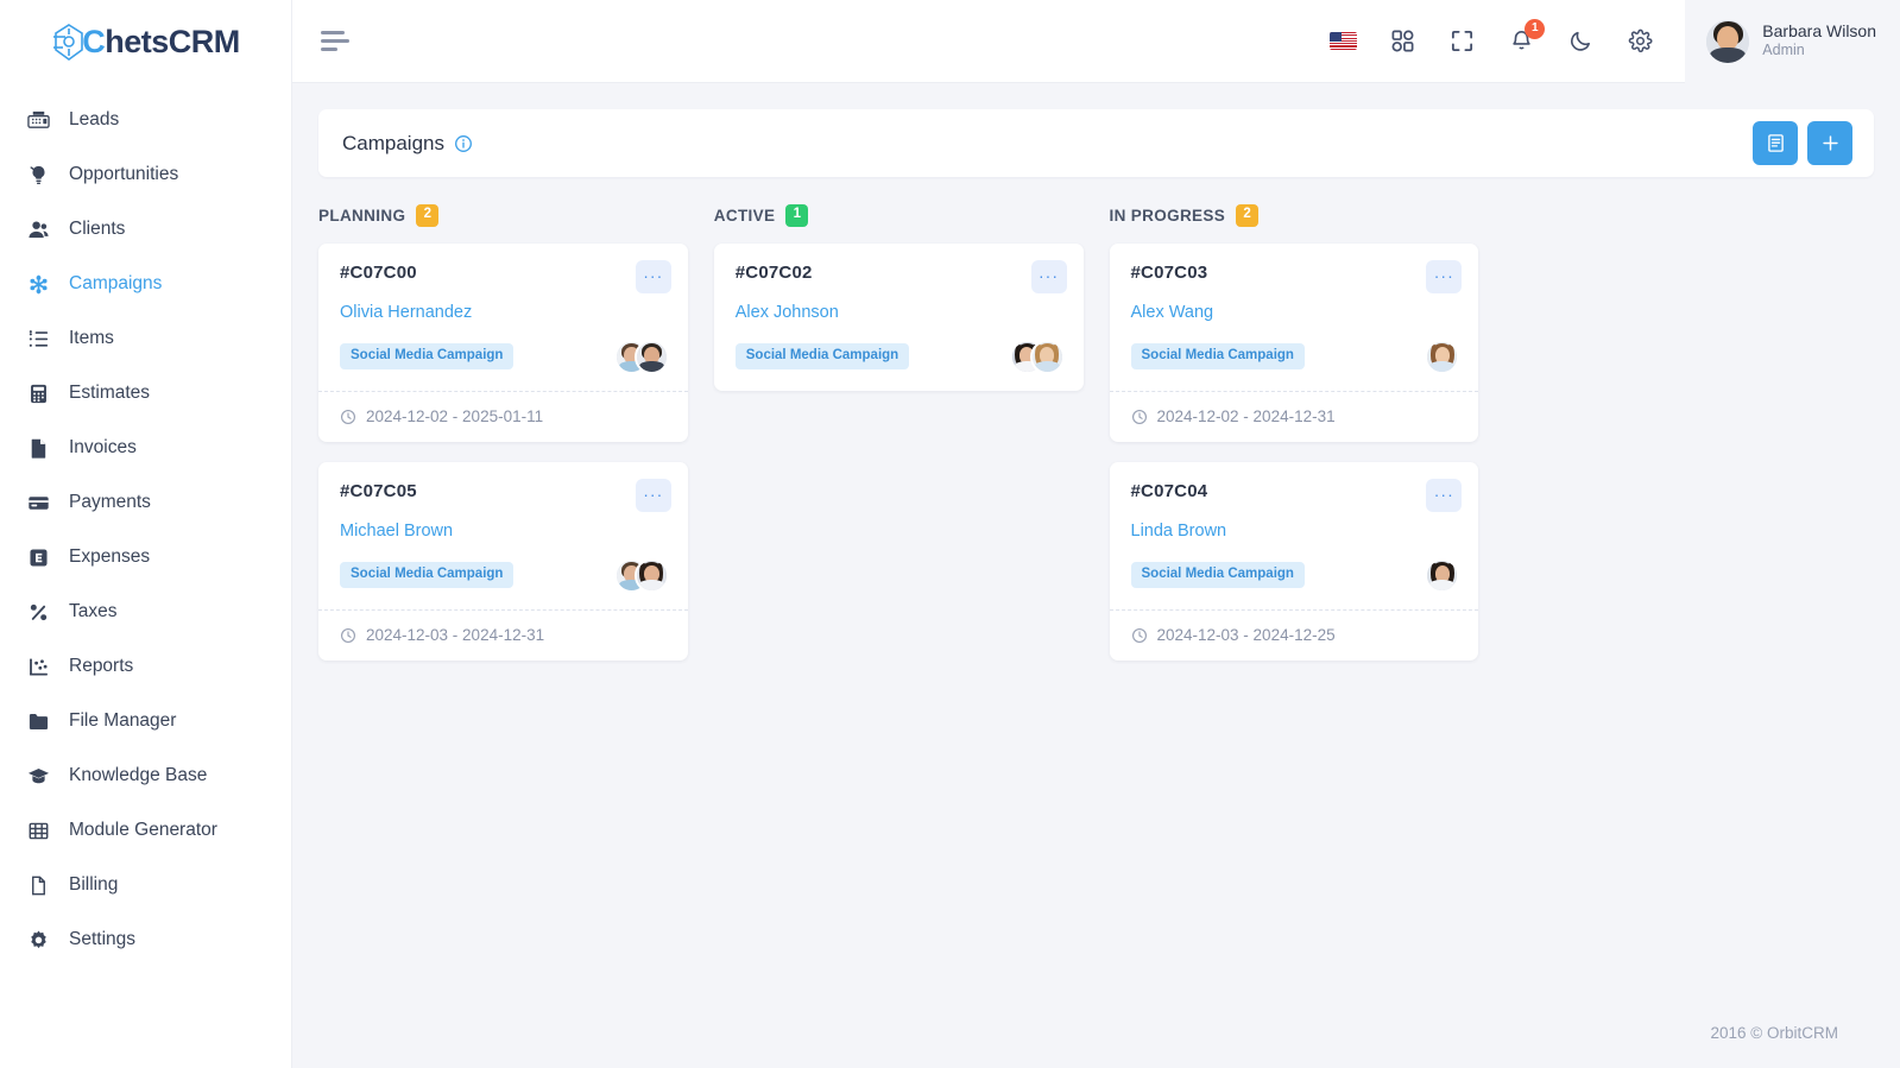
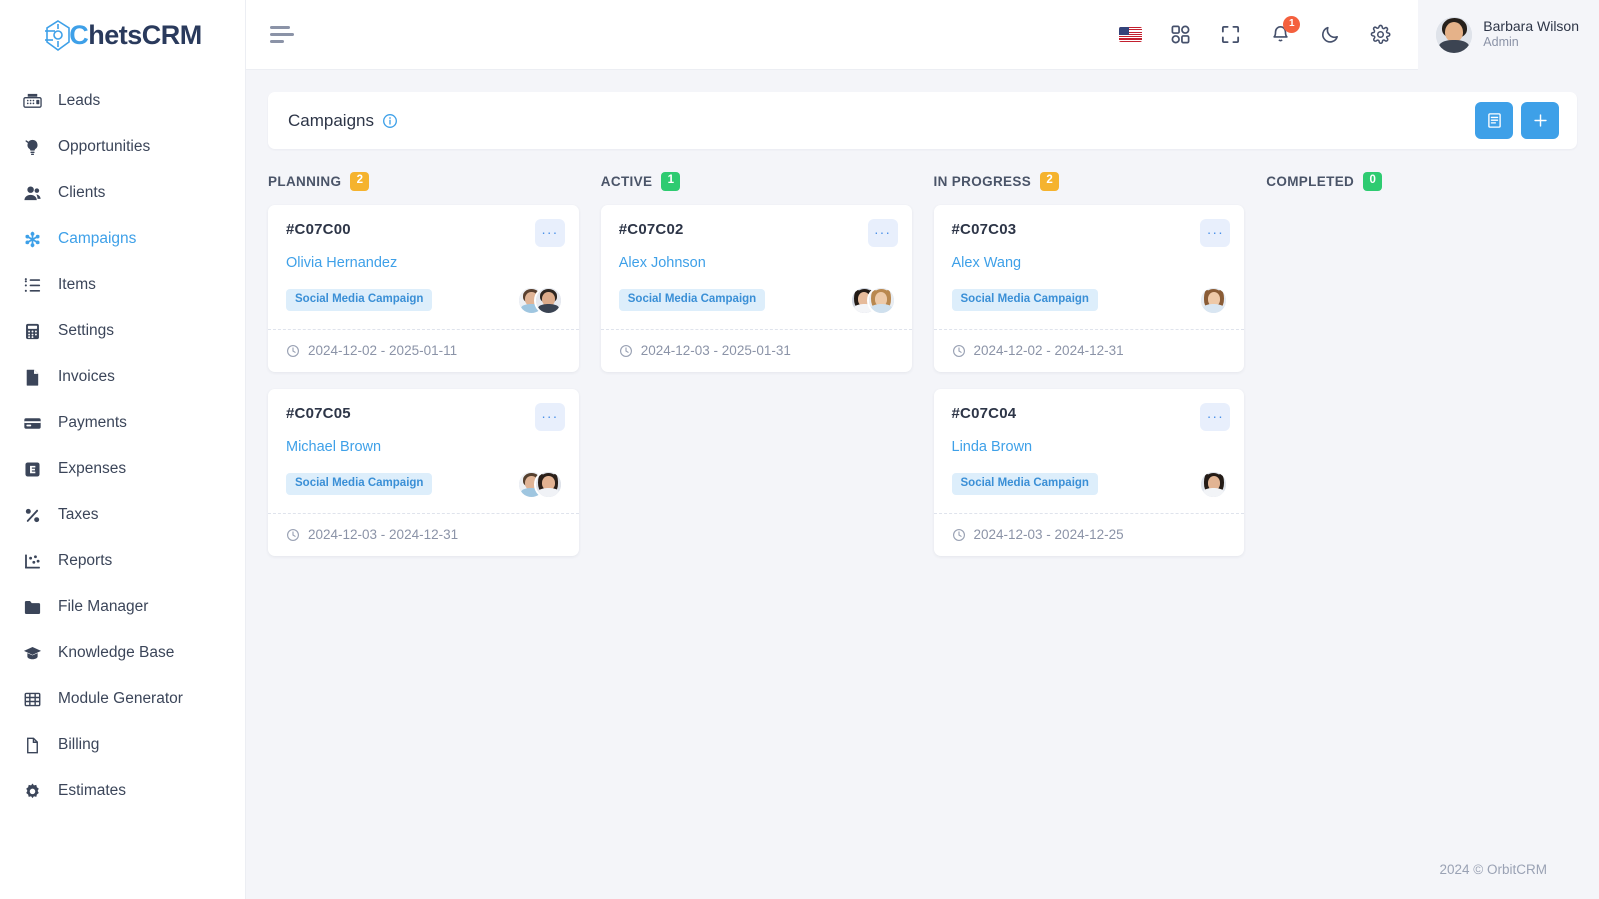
  ChetsCRM
  Leads
  Opportunities
  Clients
  Campaigns
  Items
- Estimates
+ Settings
  Invoices
  Payments
  Expenses
  Taxes
  Reports
  File Manager
  Knowledge Base
  Module Generator
  Billing
- Settings
+ Estimates
  1
  Barbara Wilson
  Admin
  Campaigns
  PLANNING
  2
  #C07C00
  ···
  Olivia Hernandez
  Social Media Campaign
  2024-12-02 - 2025-01-11
  #C07C05
  ···
  Michael Brown
  Social Media Campaign
  2024-12-03 - 2024-12-31
  ACTIVE
  1
  #C07C02
  ···
  Alex Johnson
  Social Media Campaign
+ 2024-12-03 - 2025-01-31
  IN PROGRESS
  2
  #C07C03
  ···
  Alex Wang
  Social Media Campaign
  2024-12-02 - 2024-12-31
  #C07C04
  ···
  Linda Brown
  Social Media Campaign
  2024-12-03 - 2024-12-25
+ COMPLETED
+ 0
- 2016 © OrbitCRM
+ 2024 © OrbitCRM
